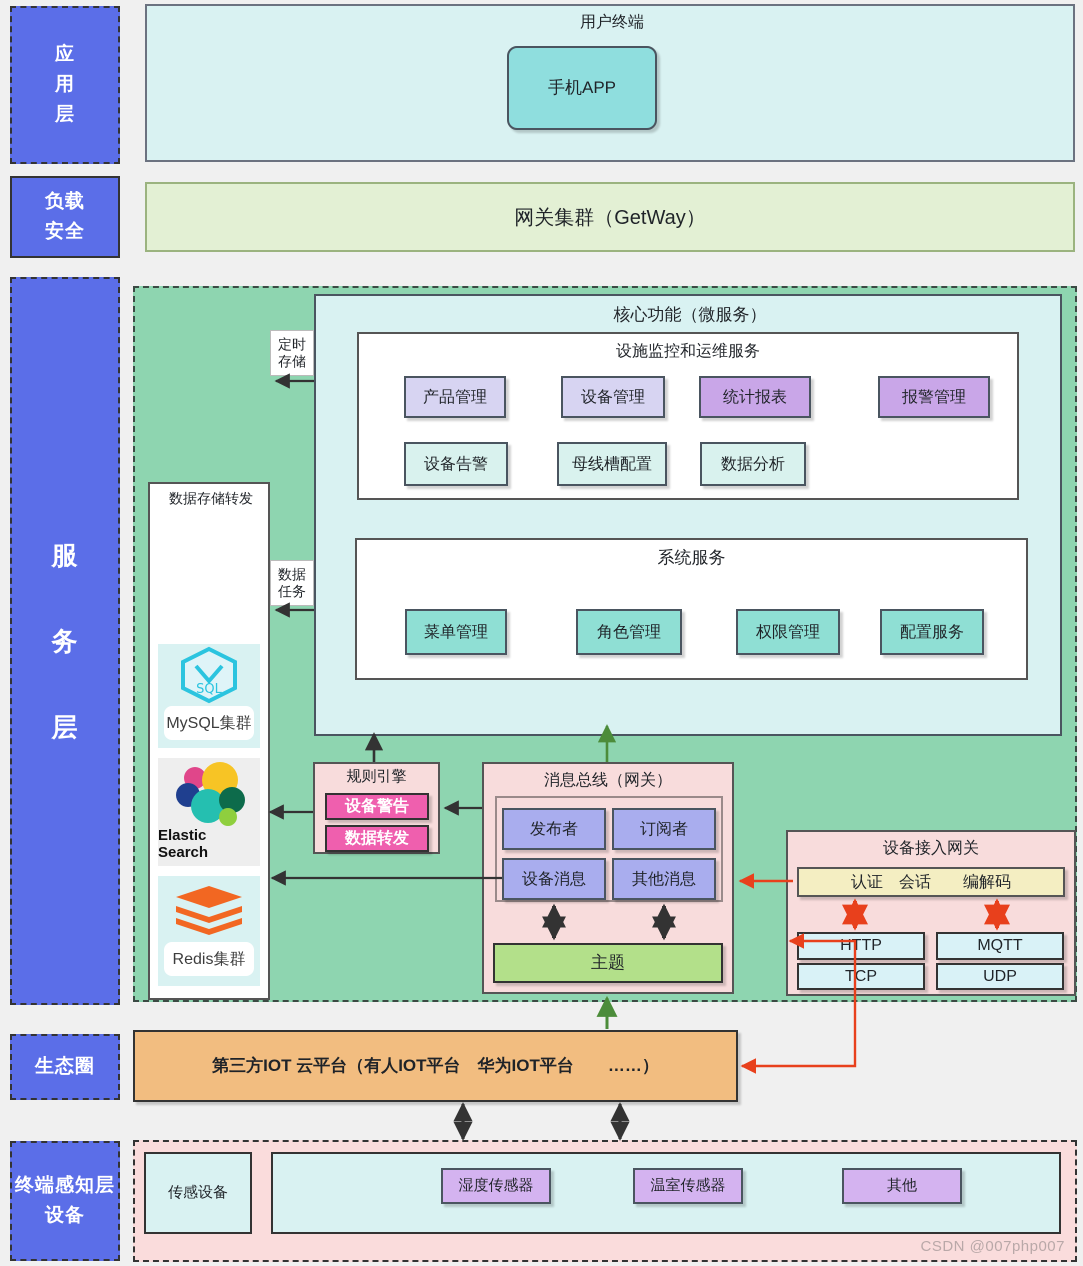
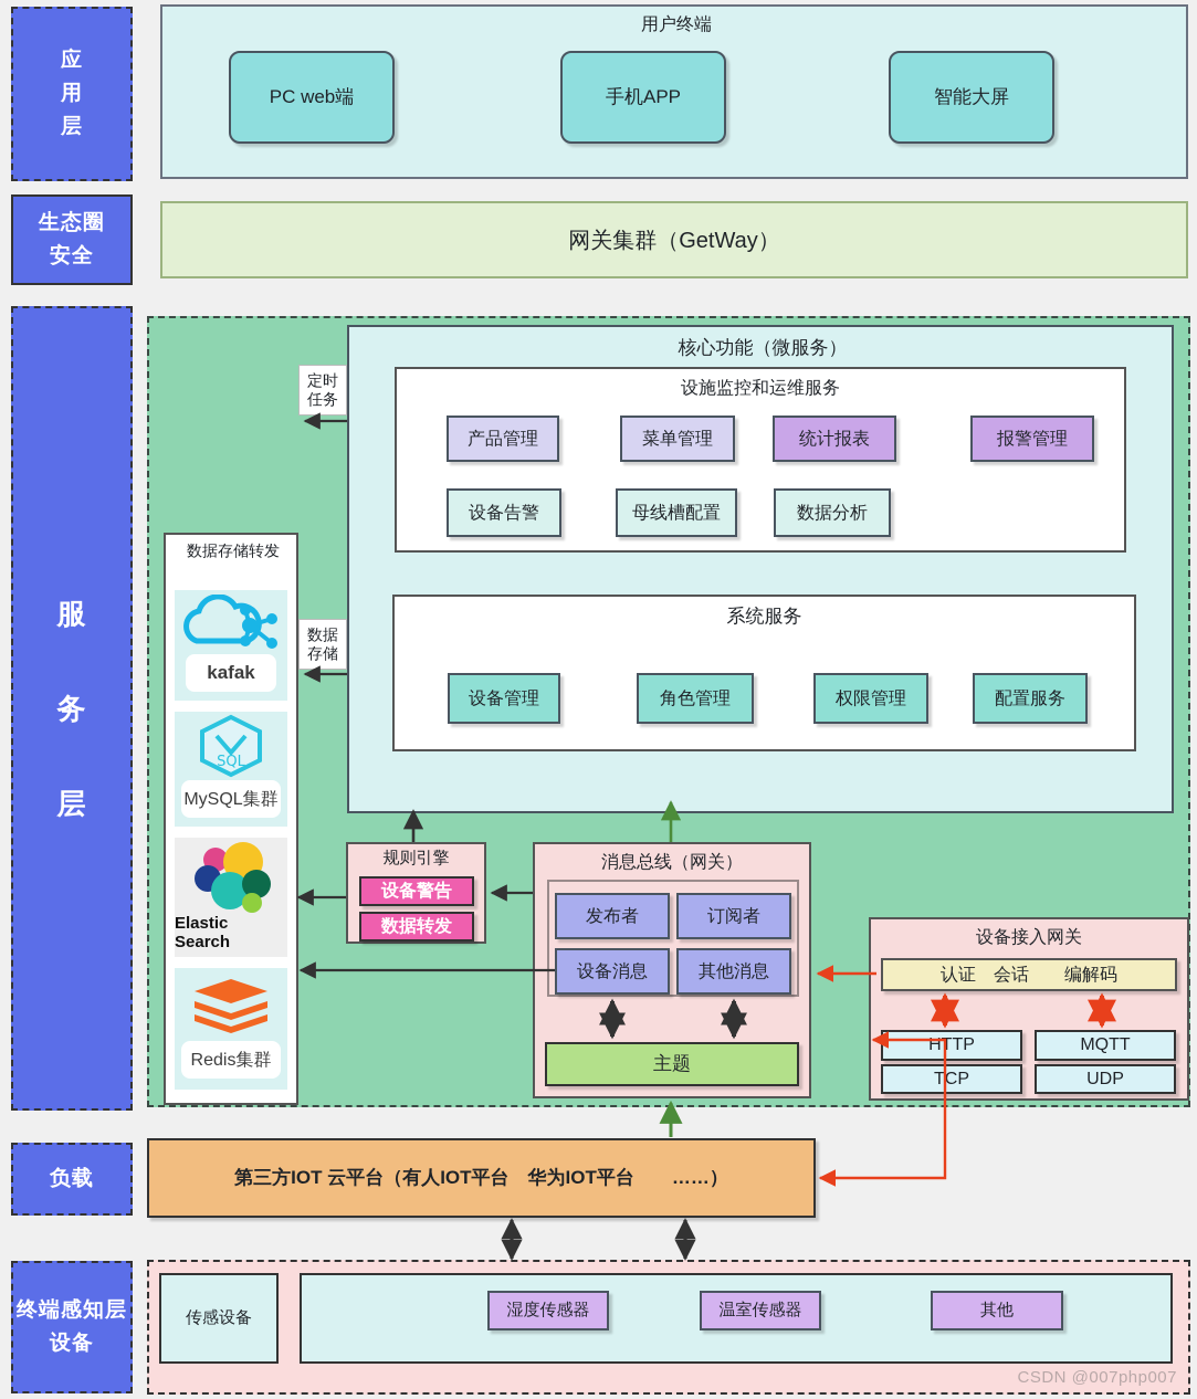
  应
  用
  层
  用户终端
+ PC web端
  手机APP
+ 智能大屏
- 负载
+ 生态圈
  安全
  网关集群（GetWay）
  服
  务
  层
  数据存储转发
+ kafak
  SQL
  MySQL集群
  Elastic Search
  Redis集群
  定时
- 存储
+ 任务
  数据
- 任务
+ 存储
  核心功能（微服务）
  设施监控和运维服务
  产品管理
- 设备管理
+ 菜单管理
  统计报表
  报警管理
  设备告警
  母线槽配置
  数据分析
  系统服务
- 菜单管理
+ 设备管理
  角色管理
  权限管理
  配置服务
  规则引擎
  设备警告
  数据转发
  消息总线（网关）
  发布者
  订阅者
  设备消息
  其他消息
  主题
  设备接入网关
  认证 会话 编解码
  HTTP
  MQTT
  TCP
  UDP
- 生态圈
+ 负载
  第三方IOT 云平台（有人IOT平台 华为IOT平台 ……）
  终端感知层
  设备
  传感设备
  湿度传感器
  温室传感器
  其他
  CSDN @007php007
